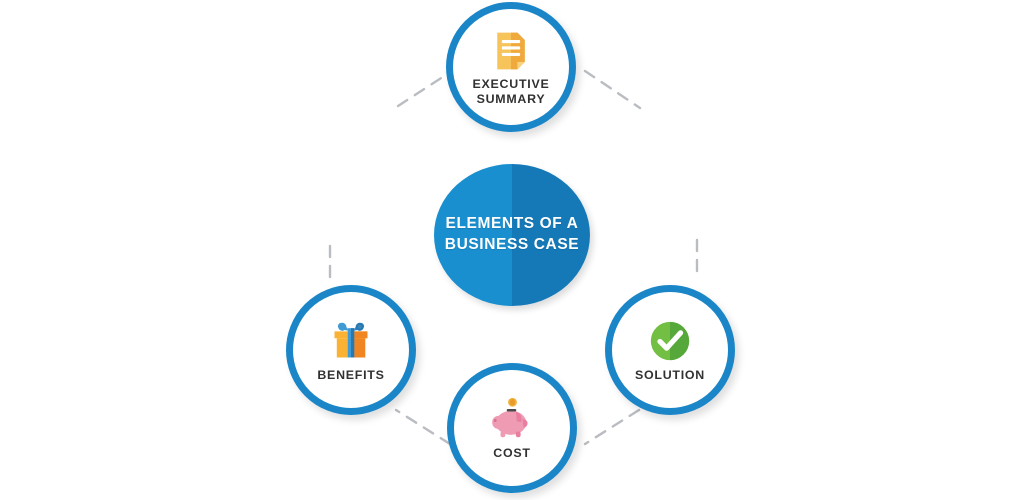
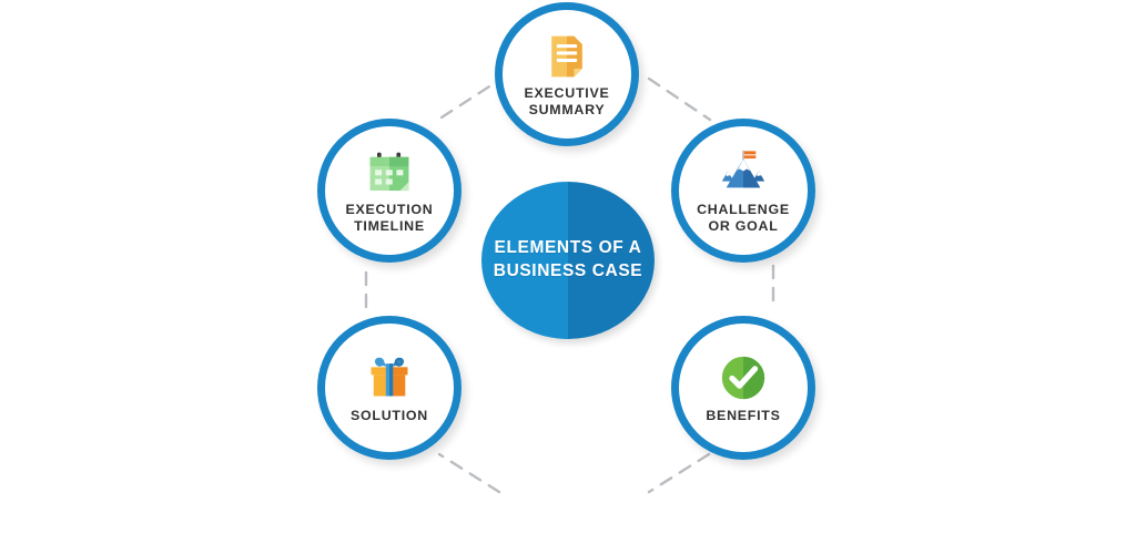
  ELEMENTS OF A
  BUSINESS CASE
  EXECUTIVE
  SUMMARY
+ CHALLENGE
+ OR GOAL
- SOLUTION
+ BENEFITS
- COST
- BENEFITS
+ SOLUTION
+ EXECUTION
+ TIMELINE
